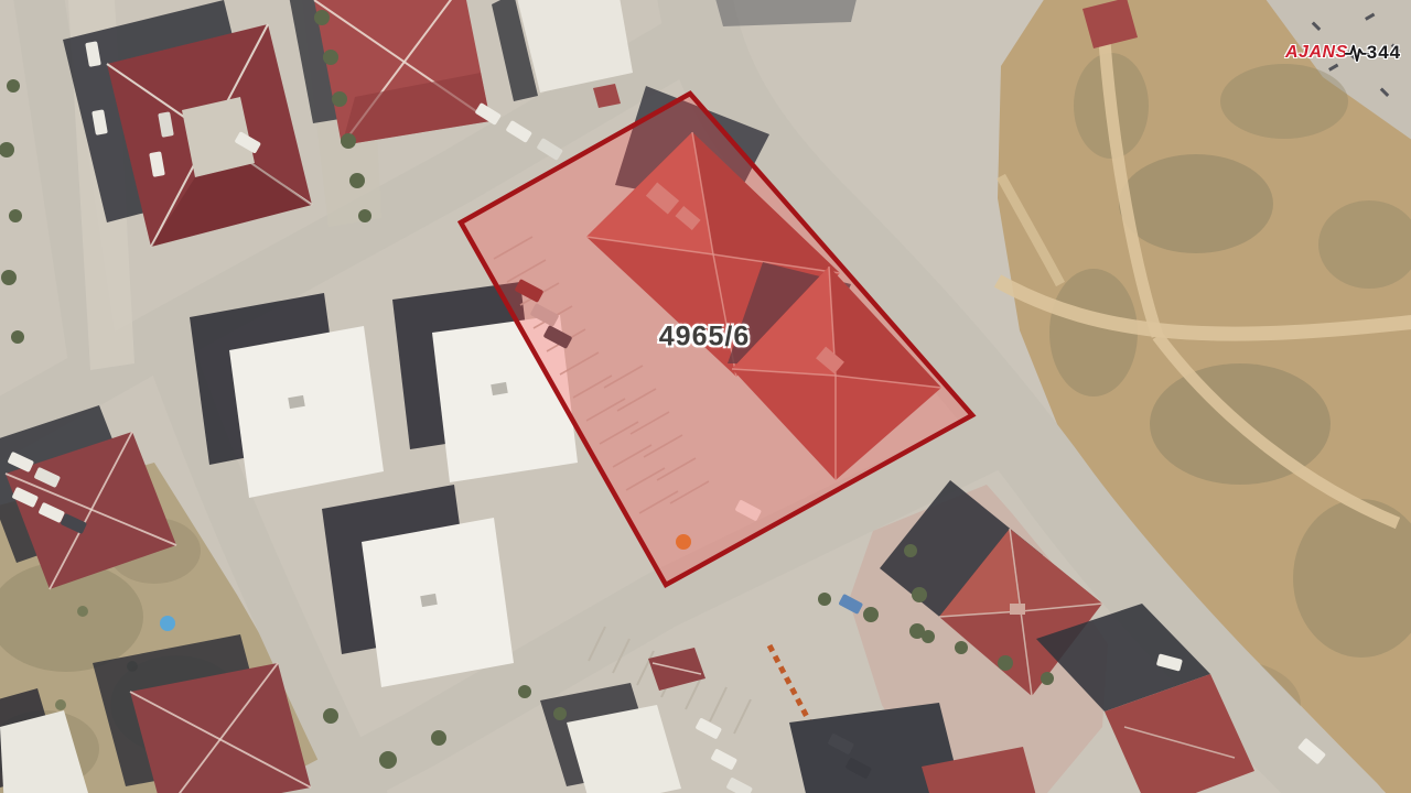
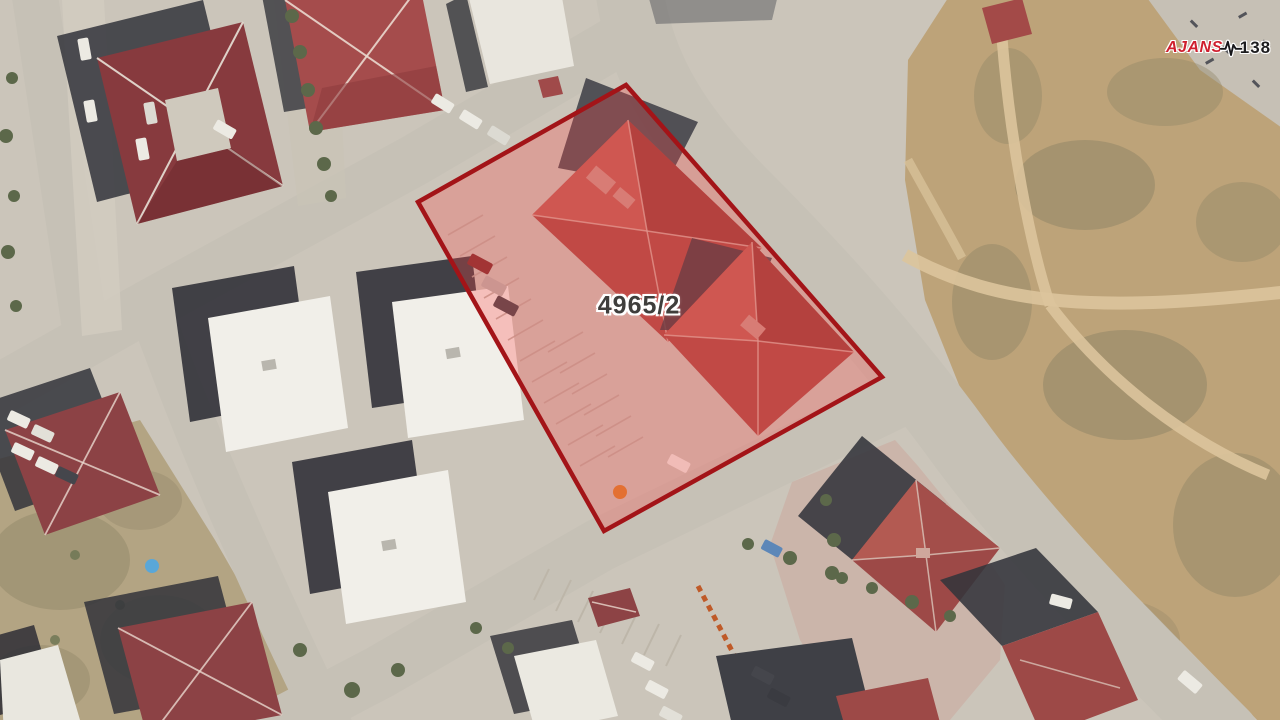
- 4965/6
+ 4965/2
  AJANS
- 344
+ 138
